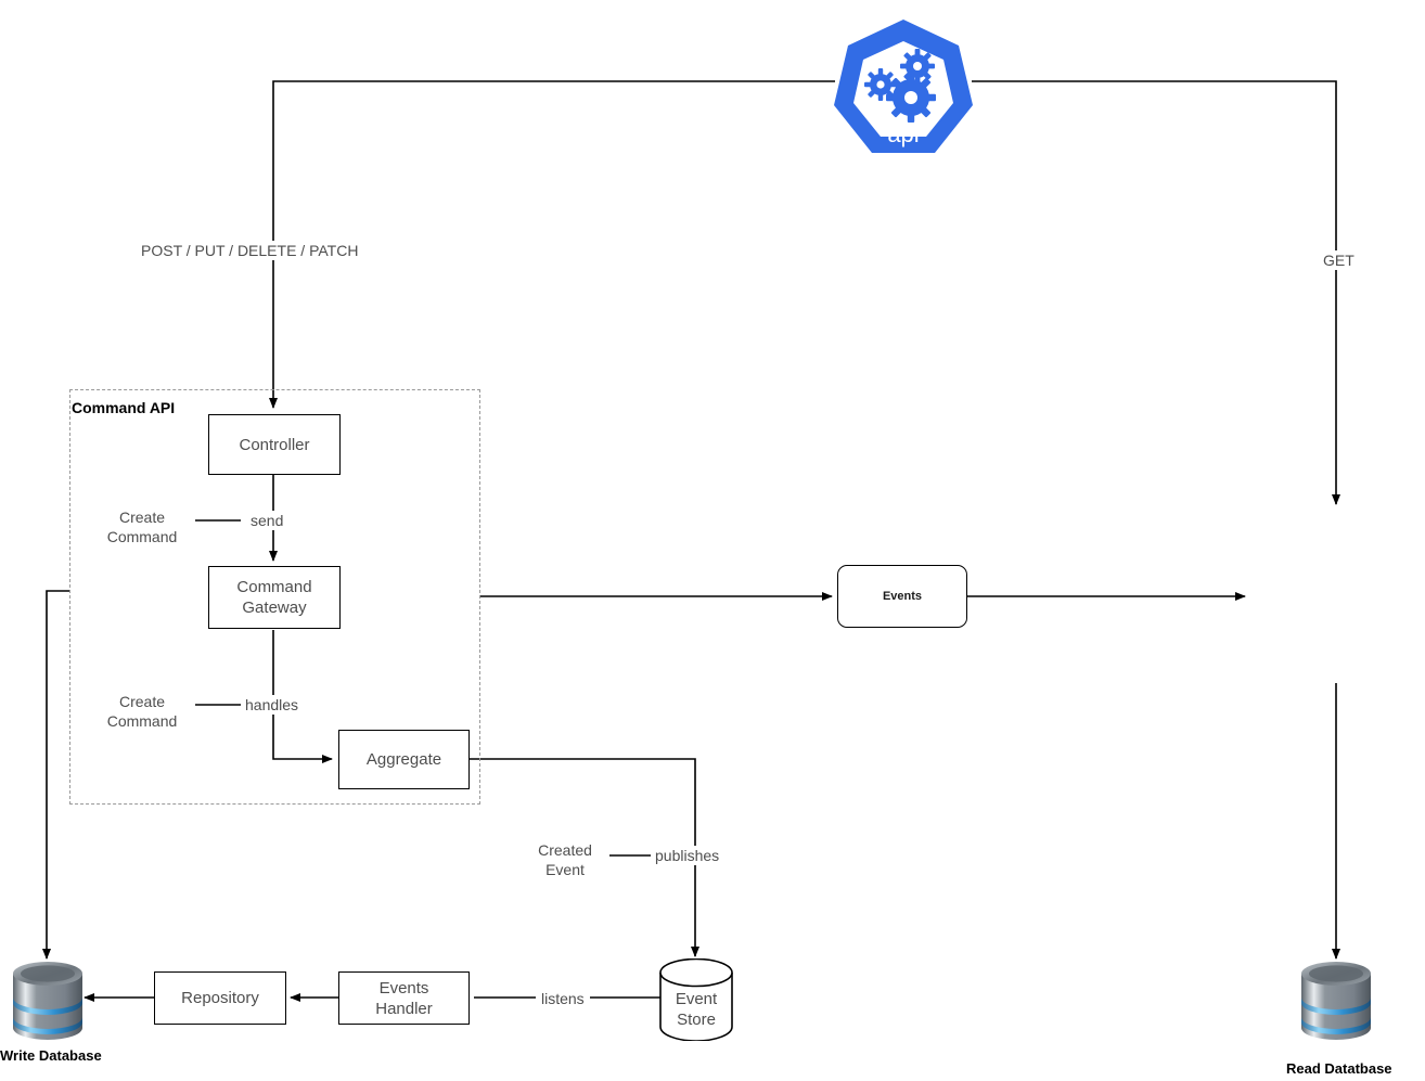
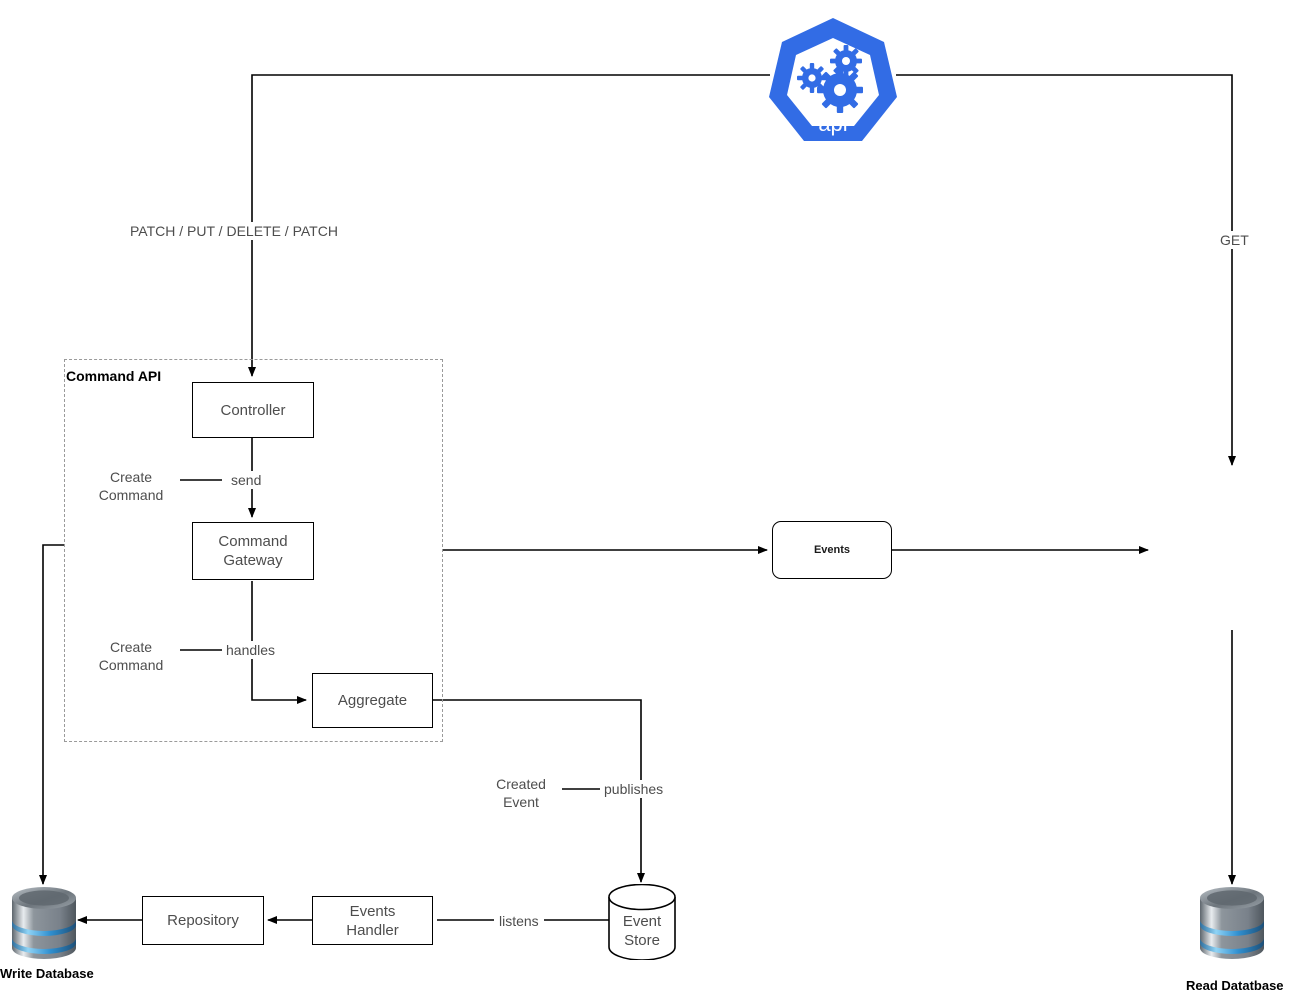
  api
  Command API
  Controller
  Command
  Gateway
  Aggregate
  Events
  Repository
  Events
  Handler
  Event
  Store
  Write Database
  Read Datatbase
- POST / PUT / DELETE / PATCH
+ PATCH / PUT / DELETE / PATCH
  GET
  Create
  Command
  send
  Create
  Command
  handles
  Created
  Event
  publishes
  listens
